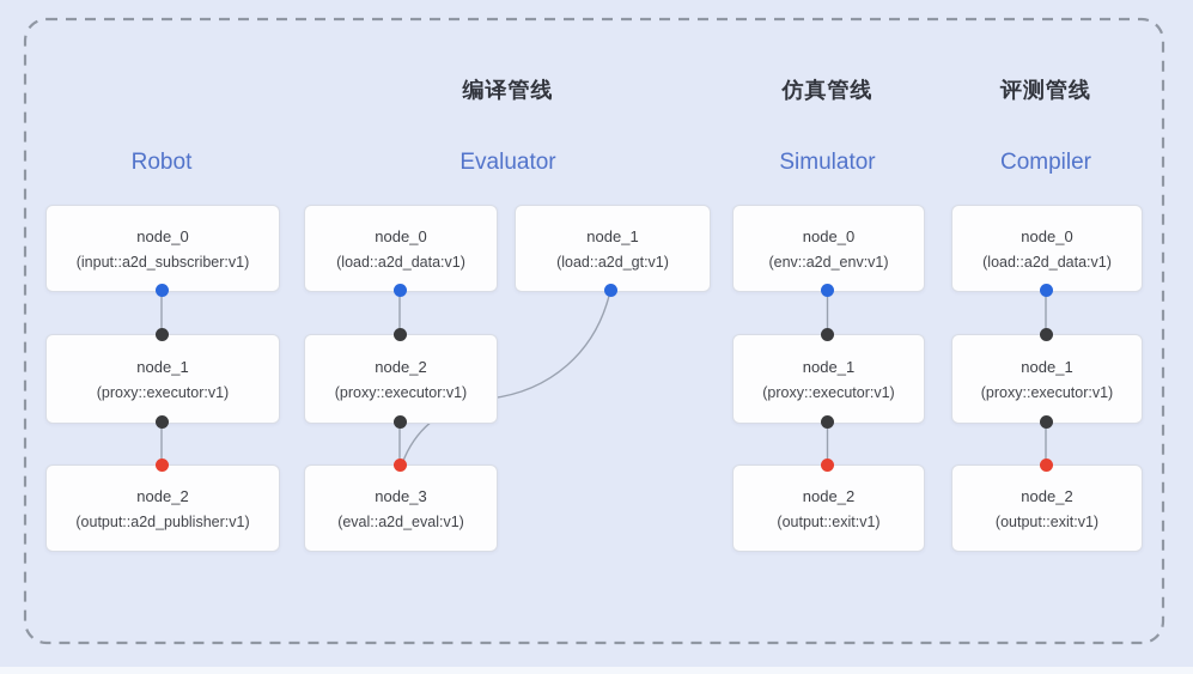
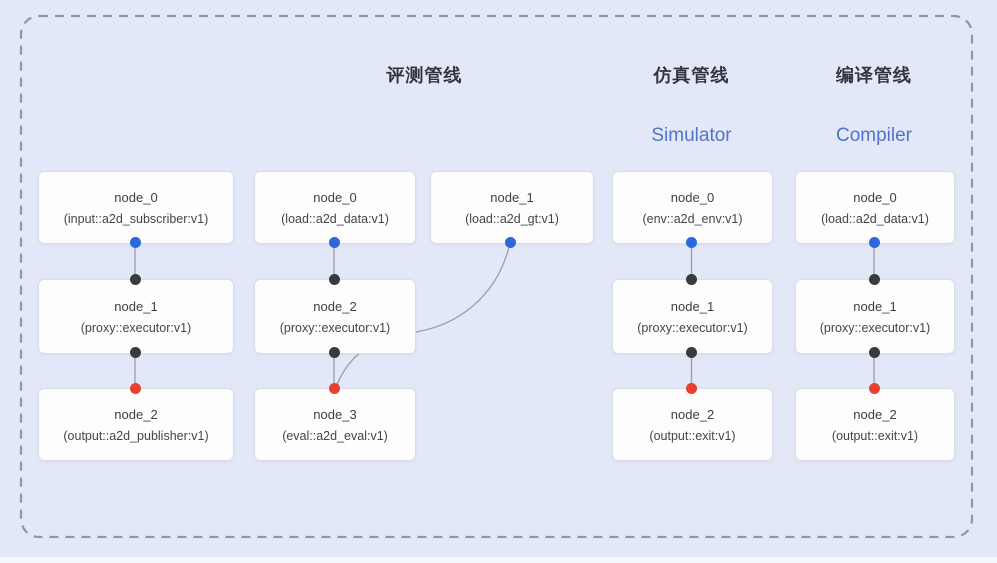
- 编译管线
+ 评测管线
  仿真管线
- 评测管线
+ 编译管线
- Robot
- Evaluator
  Simulator
  Compiler
  node_0
  (input::a2d_subscriber:v1)
  node_1
  (proxy::executor:v1)
  node_2
  (output::a2d_publisher:v1)
  node_0
  (load::a2d_data:v1)
  node_1
  (load::a2d_gt:v1)
  node_2
  (proxy::executor:v1)
  node_3
  (eval::a2d_eval:v1)
  node_0
  (env::a2d_env:v1)
  node_1
  (proxy::executor:v1)
  node_2
  (output::exit:v1)
  node_0
  (load::a2d_data:v1)
  node_1
  (proxy::executor:v1)
  node_2
  (output::exit:v1)
